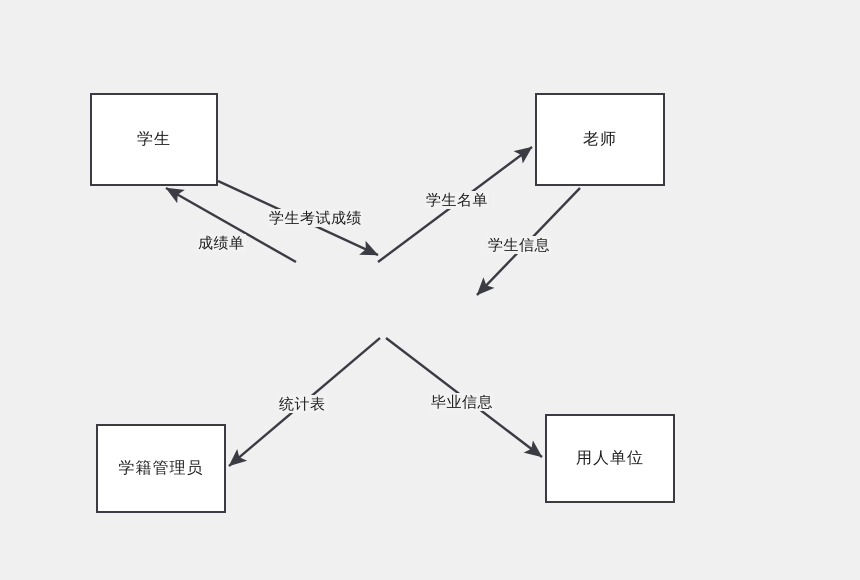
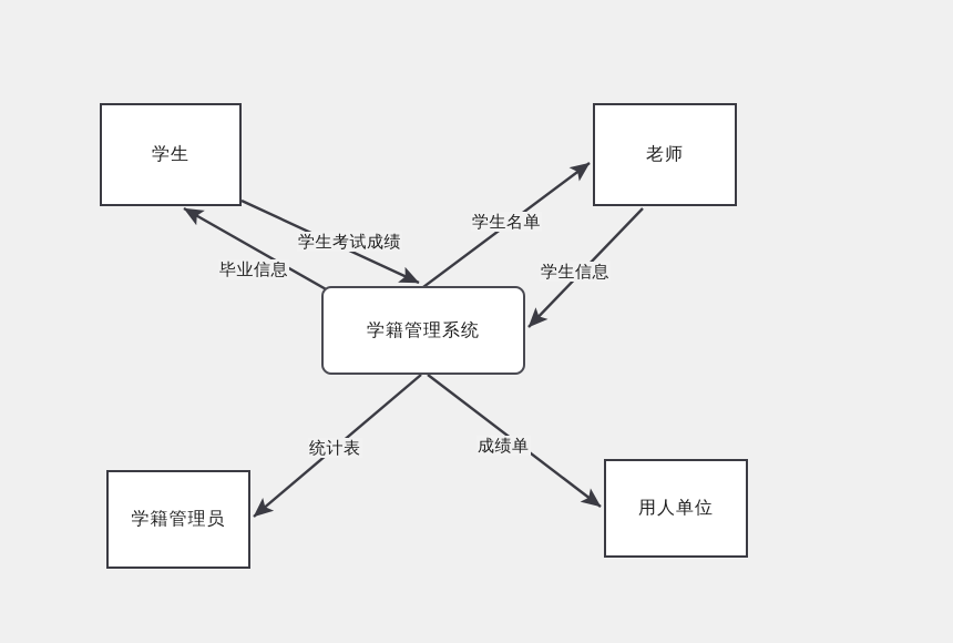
  学生
  老师
+ 学籍管理系统
  学籍管理员
  用人单位
  学生考试成绩
- 成绩单
+ 毕业信息
  学生名单
  学生信息
  统计表
- 毕业信息
+ 成绩单
